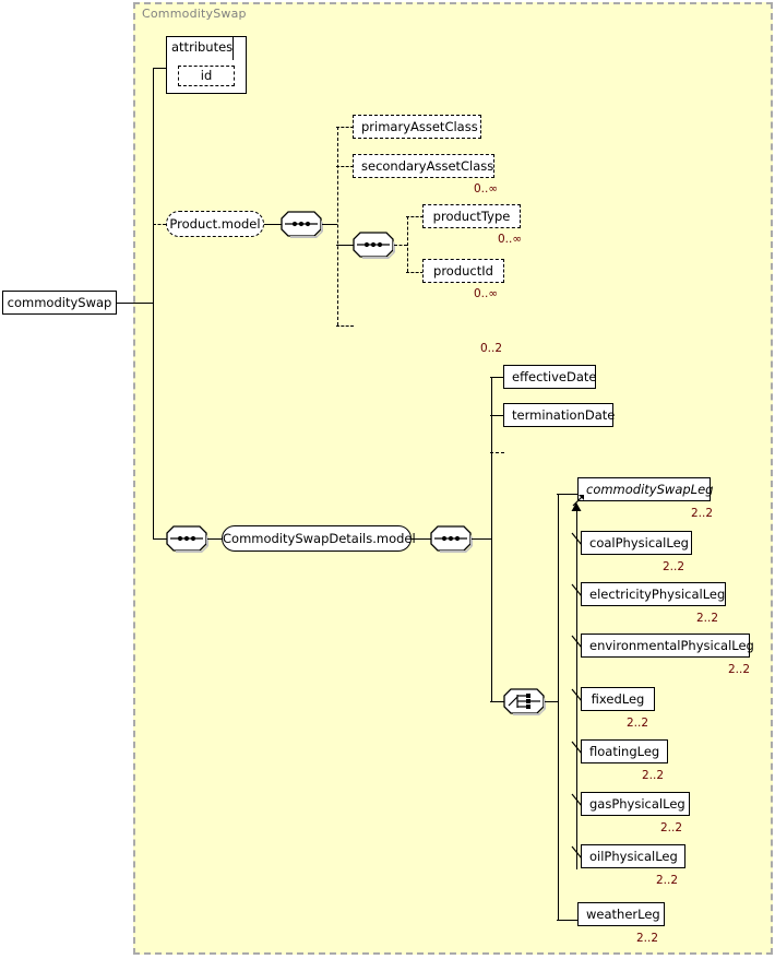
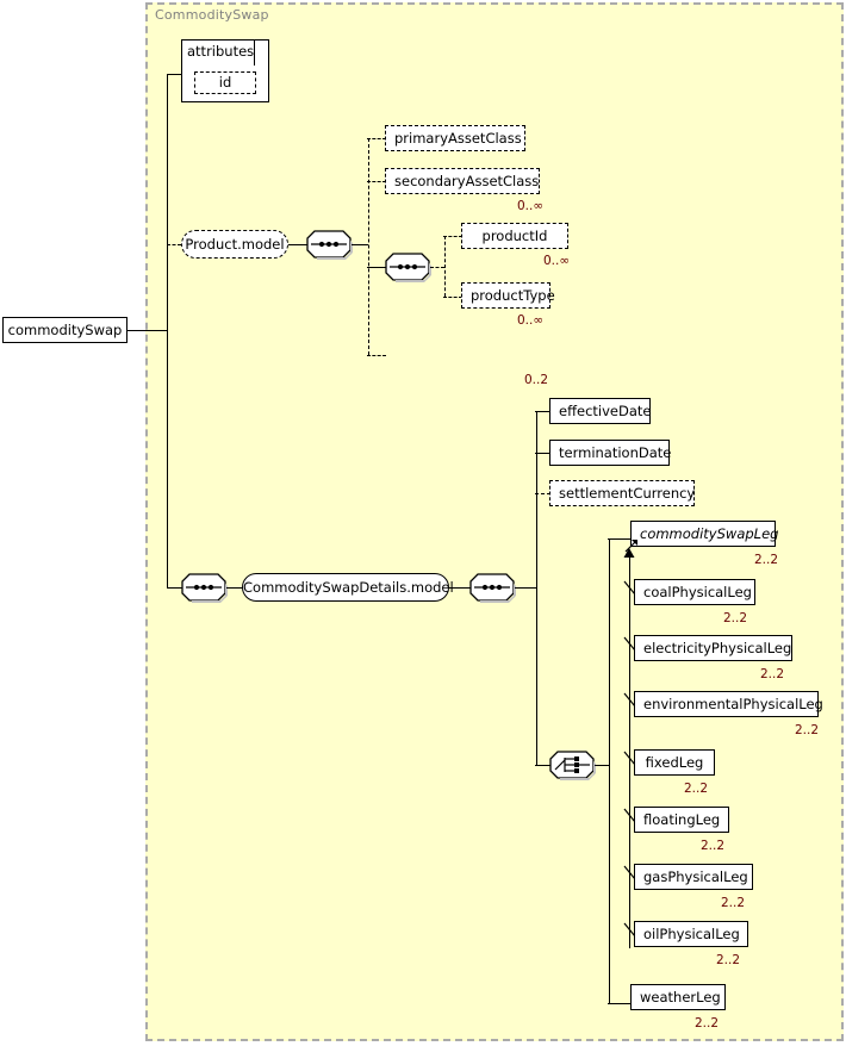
  CommoditySwap
  commoditySwap
  attributes
  id
  Product.model
  primaryAssetClass
  secondaryAssetClass
  0..∞
- productType
+ productId
  0..∞
- productId
+ productType
  0..∞
  0..2
  CommoditySwapDetails.mode
  effectiveDate
  terminationDate
+ settlementCurrency
  commoditySwapLeg
  2..2
  coalPhysicalLeg
  2..2
  electricityPhysicalLeg
  2..2
  environmentalPhysicalLeg
  2..2
  fixedLeg
  2..2
  floatingLeg
  2..2
  gasPhysicalLeg
  2..2
  oilPhysicalLeg
  2..2
  weatherLeg
  2..2
